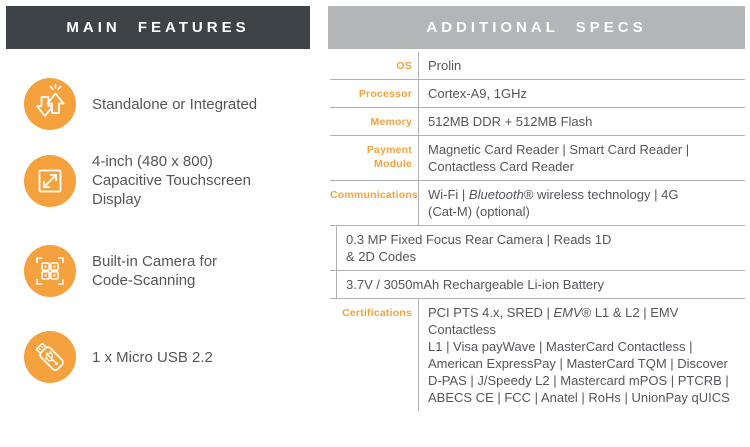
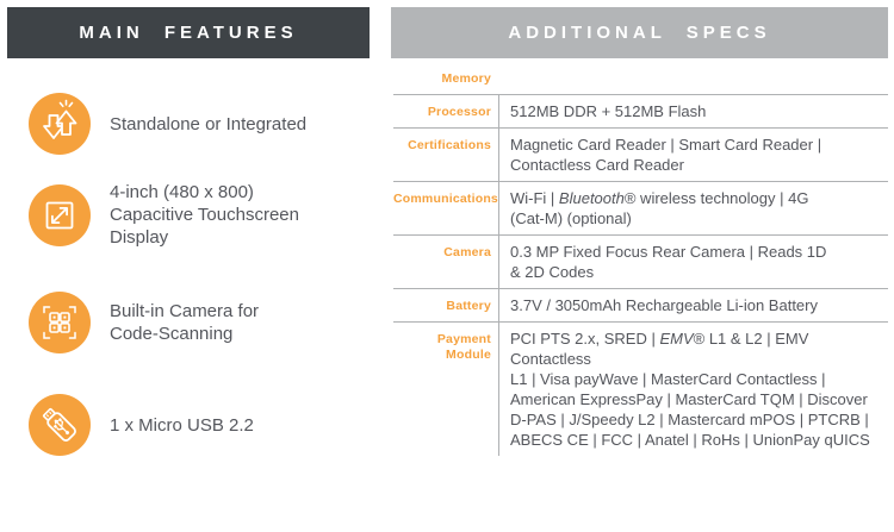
  MAIN FEATURES
  ADDITIONAL SPECS
  Standalone or Integrated
  4-inch (480 x 800)
  Capacitive Touchscreen
  Display
  Built-in Camera for
  Code-Scanning
  1 x Micro USB 2.2
- OS
- Prolin
- Processor
+ Memory
- Cortex-A9, 1GHz
- Memory
+ Processor
  512MB DDR + 512MB Flash
- Payment Module
+ Certifications
  Magnetic Card Reader | Smart Card Reader |
  Contactless Card Reader
  Communications
  Wi-Fi | Bluetooth® wireless technology | 4G
  (Cat-M) (optional)
+ Camera
  0.3 MP Fixed Focus Rear Camera | Reads 1D
  & 2D Codes
+ Battery
  3.7V / 3050mAh Rechargeable Li-ion Battery
- Certifications
+ Payment Module
- PCI PTS 4.x, SRED | EMV® L1 & L2 | EMV Contactless
+ PCI PTS 2.x, SRED | EMV® L1 & L2 | EMV Contactless
  L1 | Visa payWave | MasterCard Contactless |
  American ExpressPay | MasterCard TQM | Discover
  D-PAS | J/Speedy L2 | Mastercard mPOS | PTCRB |
  ABECS CE | FCC | Anatel | RoHs | UnionPay qUICS
